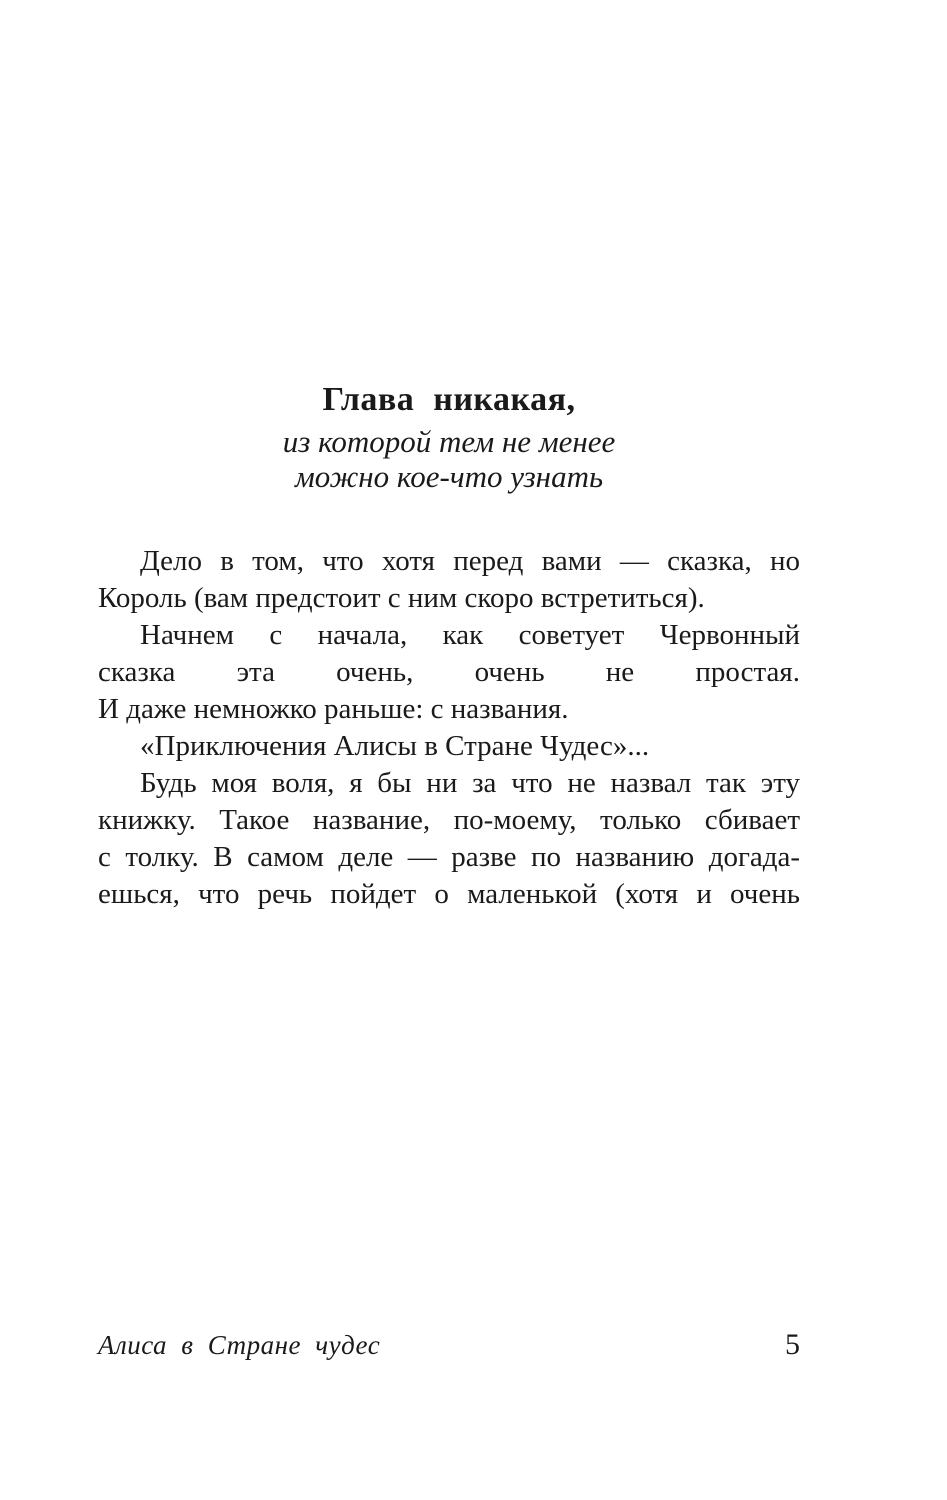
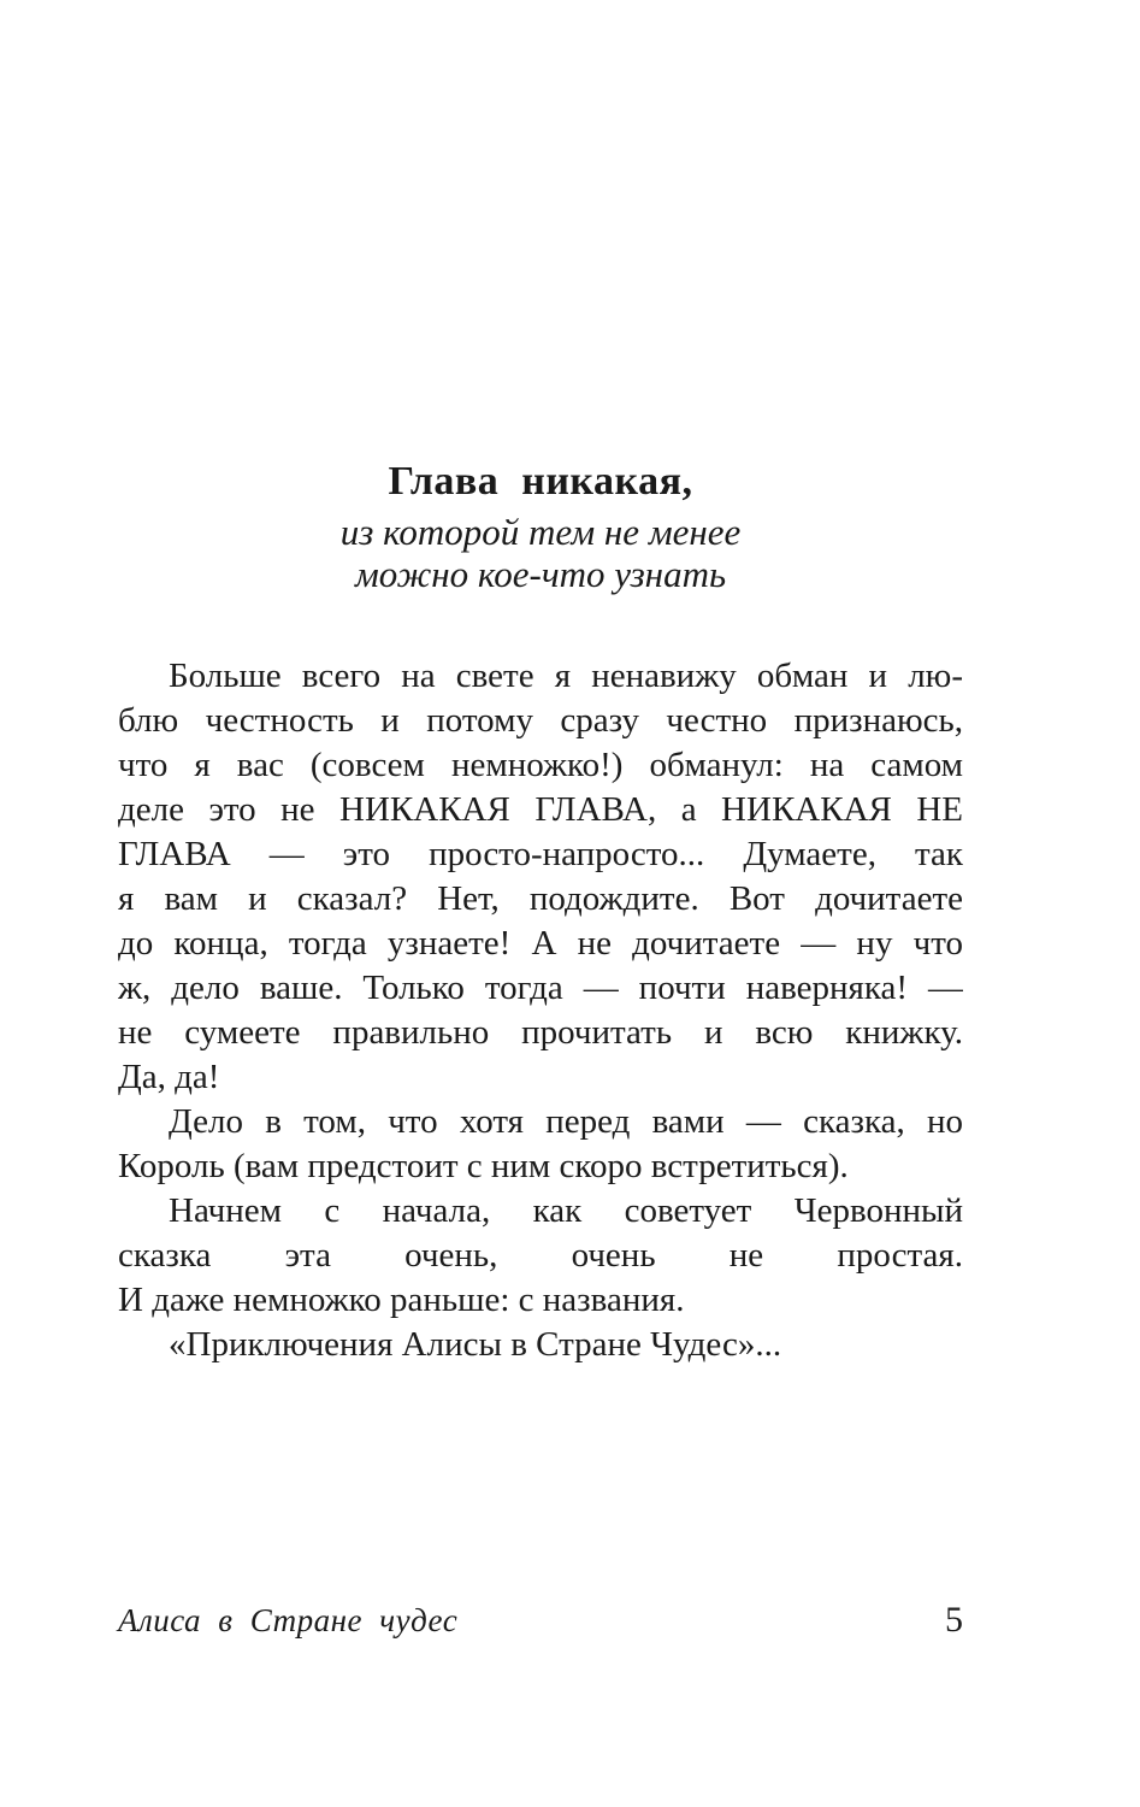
  Глава никакая,
  из которой тем не менее
  можно кое-что узнать
+ Больше всего на свете я ненавижу обман и лю-
+ блю честность и потому сразу честно признаюсь,
+ что я вас (совсем немножко!) обманул: на самом
+ деле это не НИКАКАЯ ГЛАВА, а НИКАКАЯ НЕ
+ ГЛАВА — это просто-напросто... Думаете, так
+ я вам и сказал? Нет, подождите. Вот дочитаете
+ до конца, тогда узнаете! А не дочитаете — ну что
+ ж, дело ваше. Только тогда — почти наверняка! —
+ не сумеете правильно прочитать и всю книжку.
+ Да, да!
  Дело в том, что хотя перед вами — сказка, но
  Король (вам предстоит с ним скоро встретиться).
  Начнем с начала, как советует Червонный
  сказка эта очень, очень не простая.
  И даже немножко раньше: с названия.
  «Приключения Алисы в Стране Чудес»...
- Будь моя воля, я бы ни за что не назвал так эту
- книжку. Такое название, по-моему, только сбивает
- с толку. В самом деле — разве по названию догада-
- ешься, что речь пойдет о маленькой (хотя и очень
  Алиса в Стране чудес
  5
